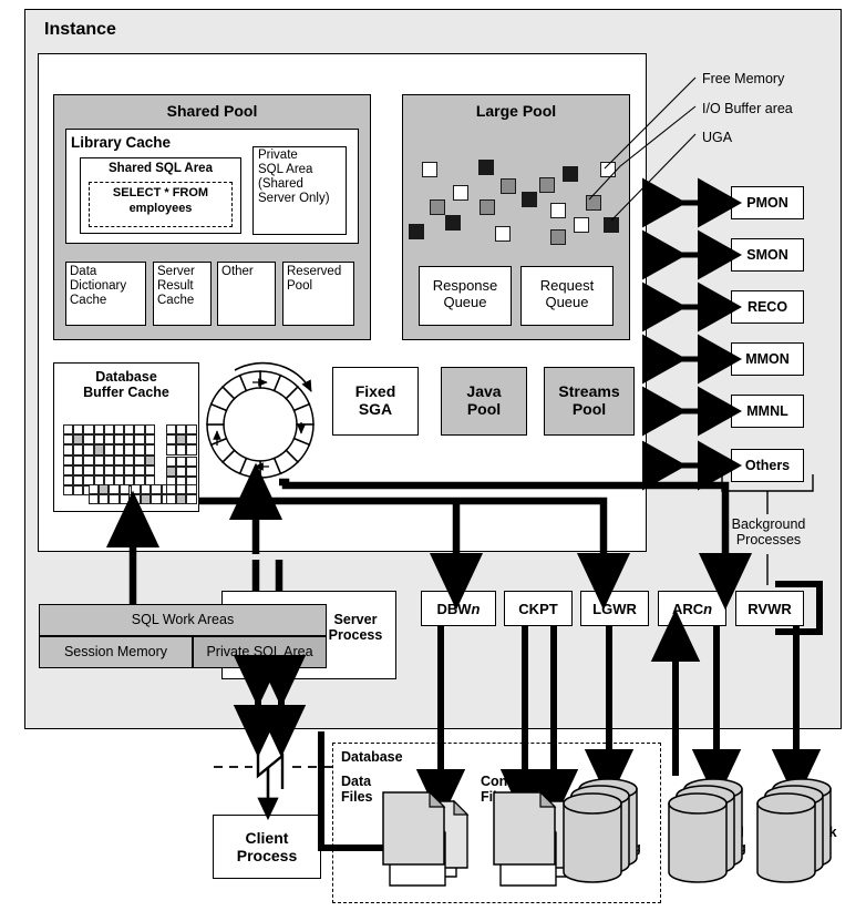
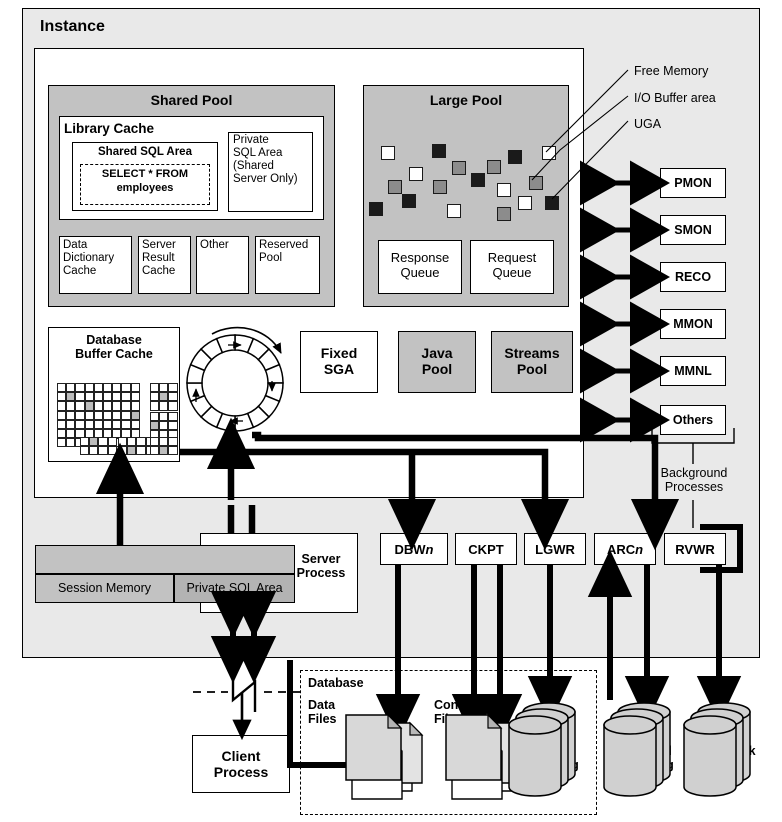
  Instance
  Shared Pool
  Library Cache
  Shared SQL Area
  SELECT * FROM
  employees
  Private
  SQL Area
  (Shared
  Server Only)
  Data
  Dictionary
  Cache
  Server
  Result
  Cache
  Other
  Reserved
  Pool
  Large Pool
  Response
  Queue
  Request
  Queue
  Free Memory
  I/O Buffer area
  UGA
  Database
  Buffer Cache
  Fixed
  SGA
  Java
  Pool
  Streams
  Pool
  PMON
  SMON
  RECO
  MMON
  MMNL
  Others
  Background
  Processes
  Server
  Process
- SQL Work Areas
  Session Memory
  Private SQL Area
  DBWn
  CKPT
  LGWR
  ARCn
  RVWR
  Client
  Process
  Database
  Data
  Files
  Contr
